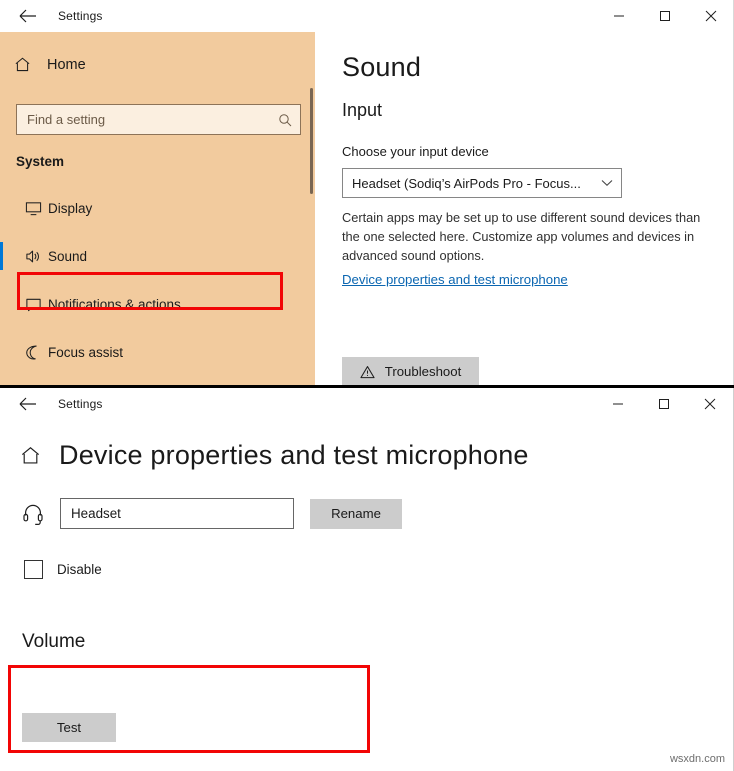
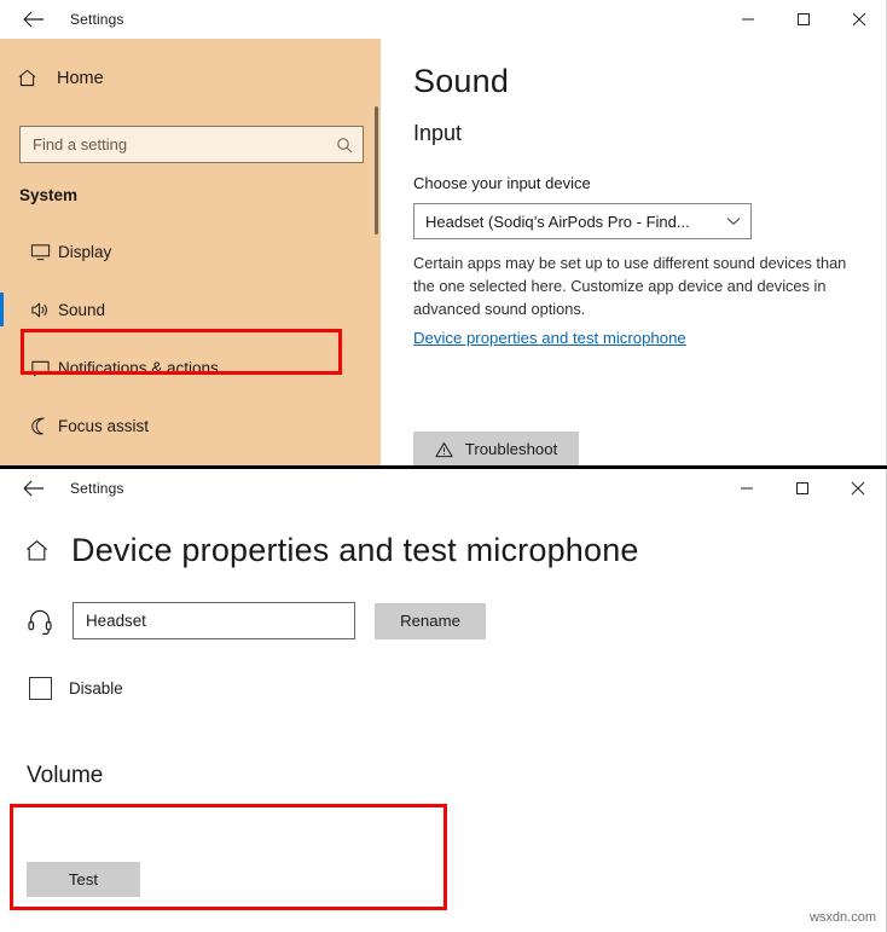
  Settings
  Home
  Find a setting
  System
  Display
  Sound
  Notifications & actions
  Focus assist
  Sound
  Input
  Choose your input device
- Headset (Sodiq’s AirPods Pro - Focus...
+ Headset (Sodiq’s AirPods Pro - Find...
- Certain apps may be set up to use different sound devices than the one selected here. Customize app volumes and devices in advanced sound options.
+ Certain apps may be set up to use different sound devices than the one selected here. Customize app device and devices in advanced sound options.
  Device properties and test microphone
  Troubleshoot
  Settings
  Device properties and test microphone
  Headset
  Rename
  Disable
  Volume
  Test
  wsxdn.com
